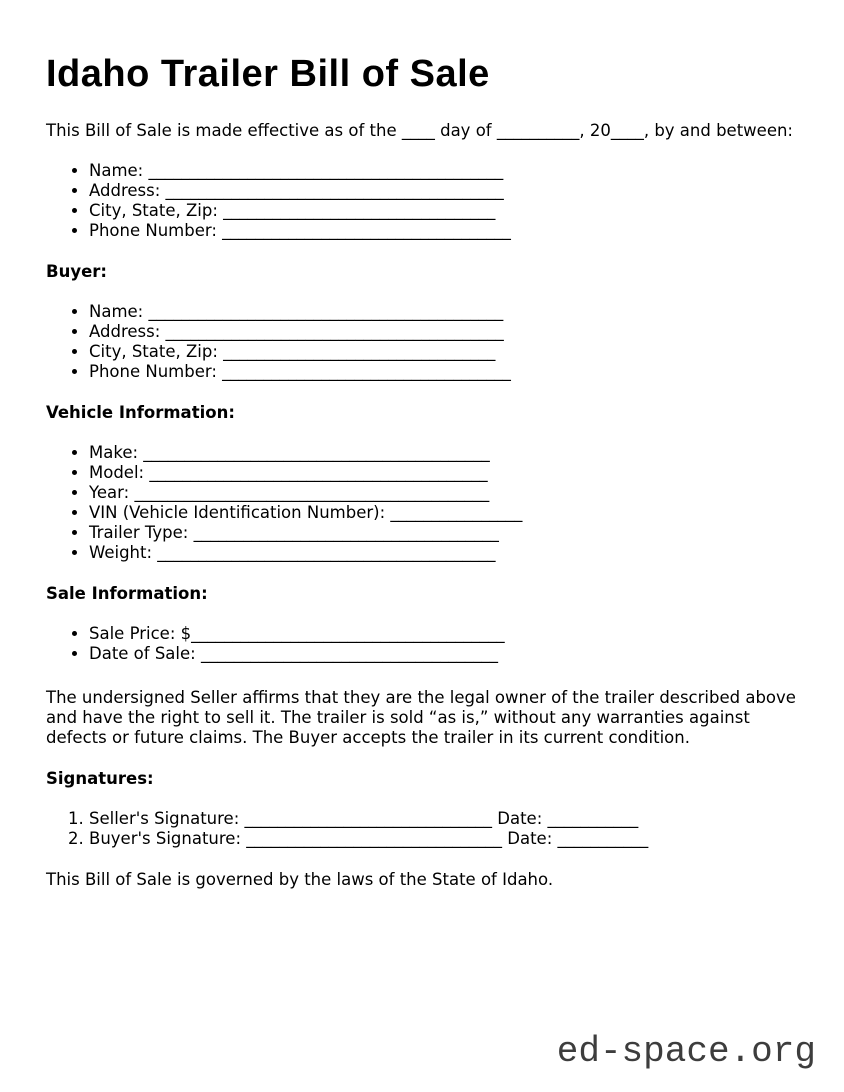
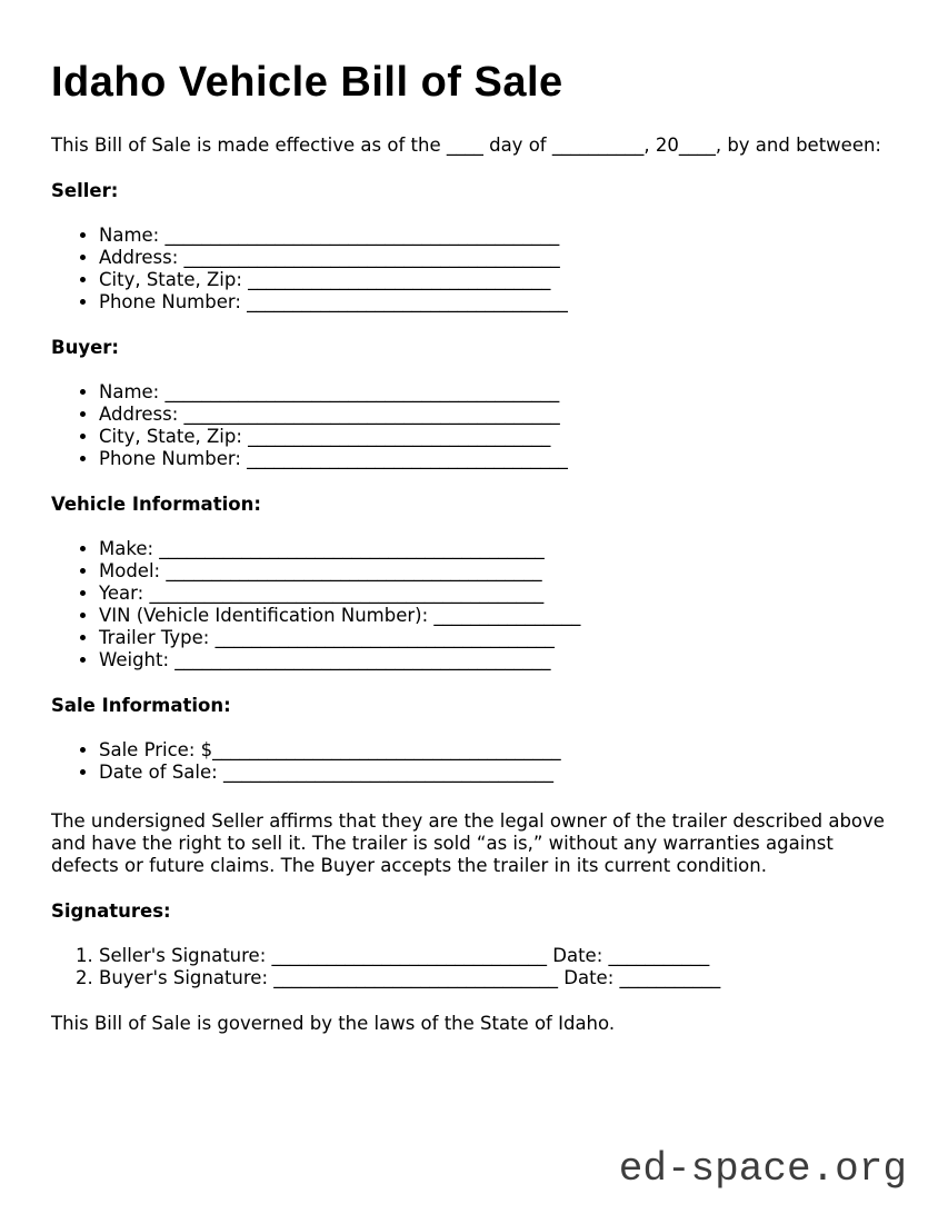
- Idaho Trailer Bill of Sale
+ Idaho Vehicle Bill of Sale
  This Bill of Sale is made effective as of the ____ day of __________, 20____, by and between:
+ Seller:
  Name: ___________________________________________
  Address: _________________________________________
  City, State, Zip: _________________________________
  Phone Number: ___________________________________
  Buyer:
  Name: ___________________________________________
  Address: _________________________________________
  City, State, Zip: _________________________________
  Phone Number: ___________________________________
  Vehicle Information:
  Make: __________________________________________
  Model: _________________________________________
  Year: ___________________________________________
  VIN (Vehicle Identification Number): ________________
  Trailer Type: _____________________________________
  Weight: _________________________________________
  Sale Information:
  Sale Price: $______________________________________
  Date of Sale: ____________________________________
  The undersigned Seller affirms that they are the legal owner of the trailer described above
  and have the right to sell it. The trailer is sold “as is,” without any warranties against
  defects or future claims. The Buyer accepts the trailer in its current condition.
  Signatures:
  Seller's Signature: ______________________________ Date: ___________
  Buyer's Signature: _______________________________ Date: ___________
  This Bill of Sale is governed by the laws of the State of Idaho.
  ed-space.org
